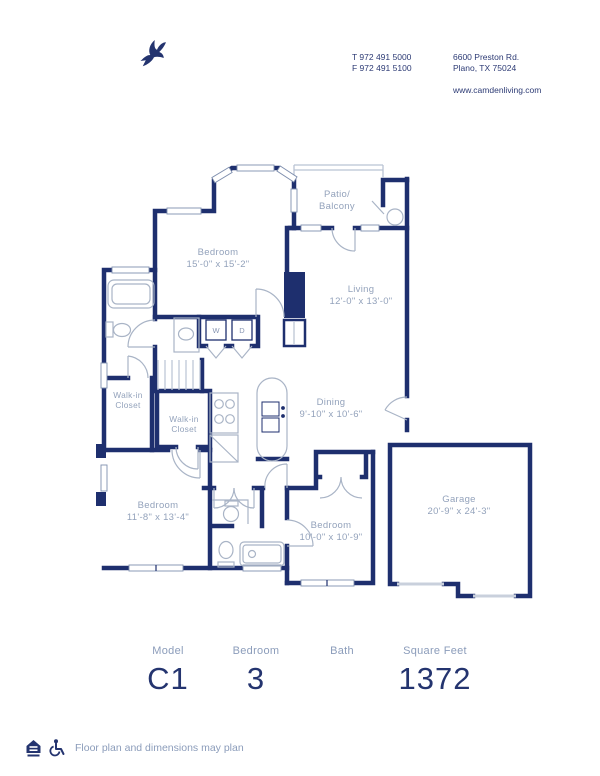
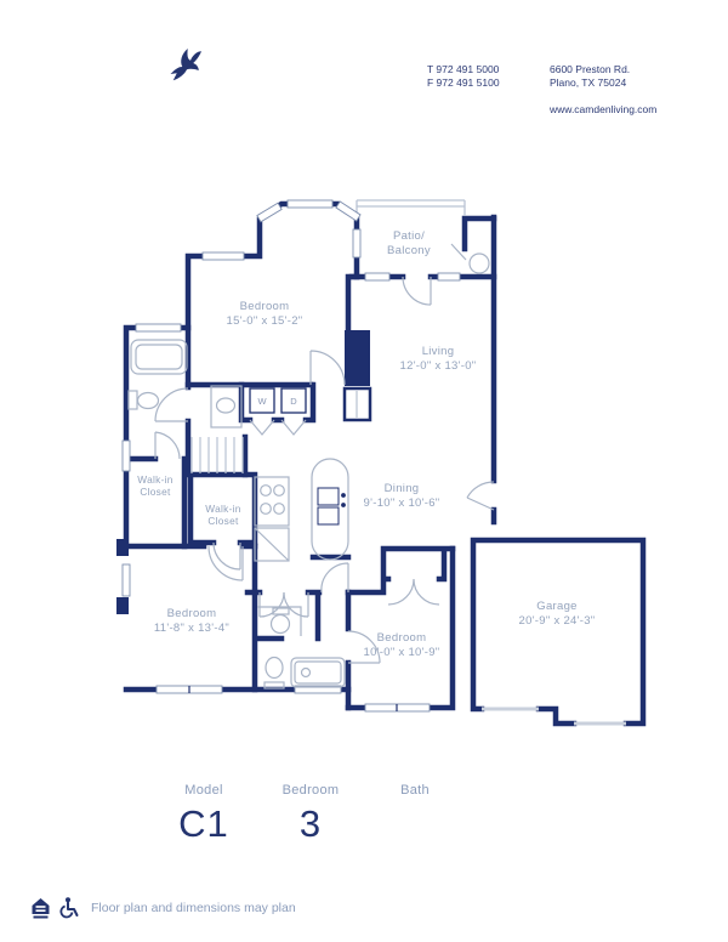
  T 972 491 5000
  F 972 491 5100
  6600 Preston Rd.
  Plano, TX 75024
  www.camdenliving.com
  Bedroom
  15'-0" x 15'-2"
  Living
  12'-0" x 13'-0"
  Patio/
  Balcony
  Dining
  9'-10" x 10'-6"
  Bedroom
  11'-8" x 13'-4"
  Bedroom
  10'-0" x 10'-9"
  Garage
  20'-9" x 24'-3"
  Walk-in
  Closet
  Walk-in
  Closet
  W
  D
  Model
  C1
  Bedroom
  3
  Bath
- Square Feet
- 1372
  Floor plan and dimensions may plan
